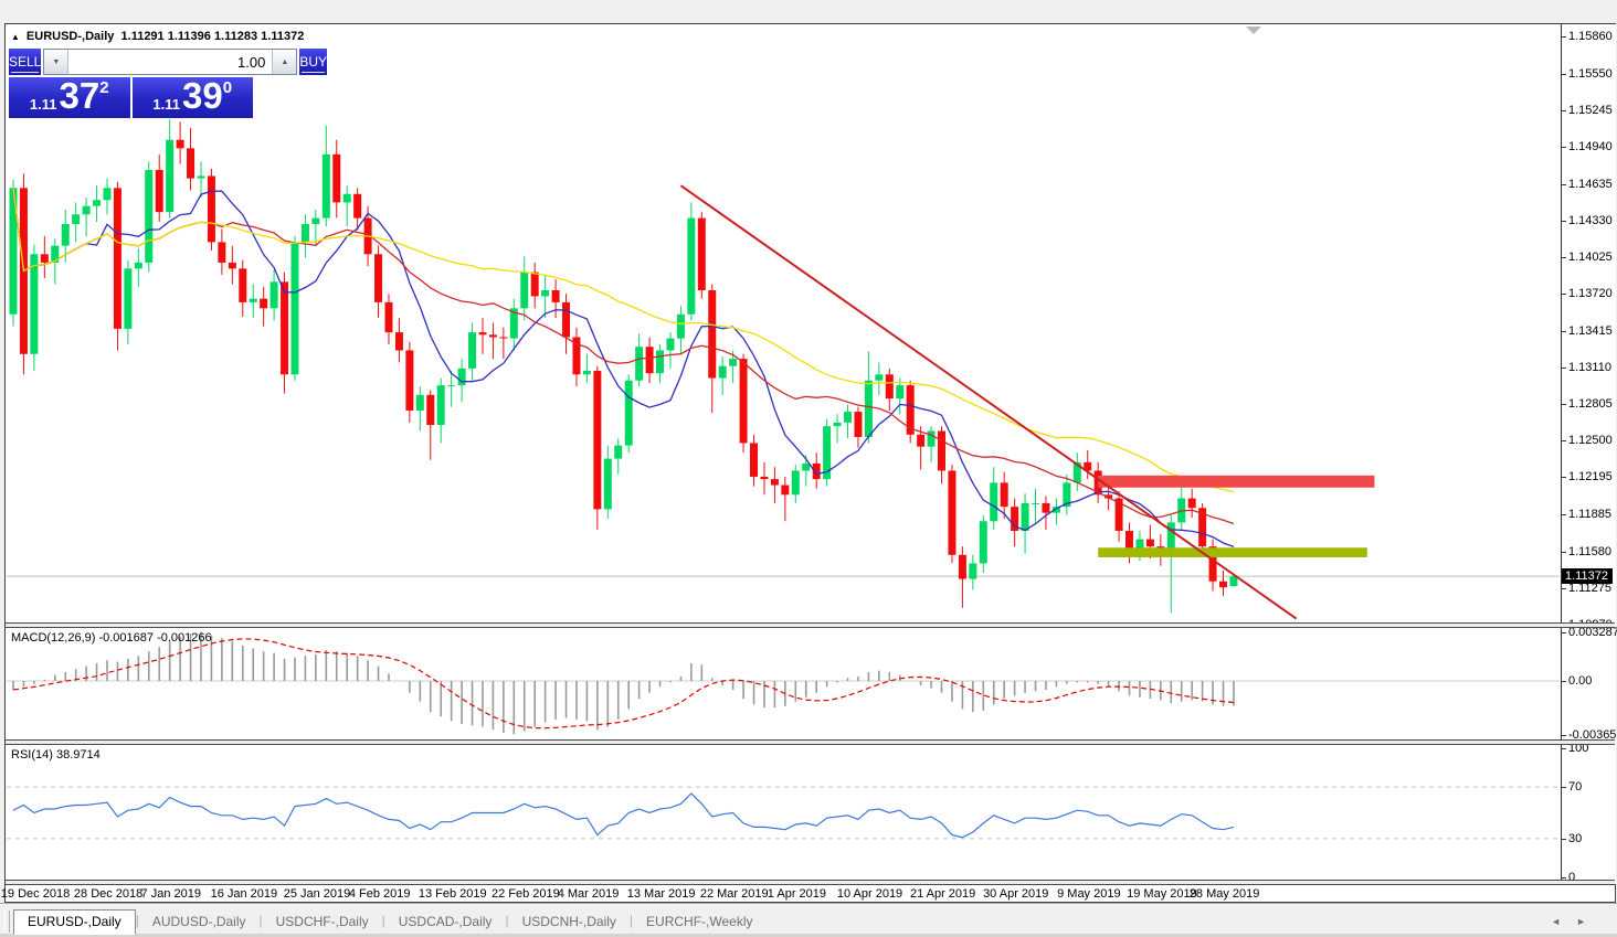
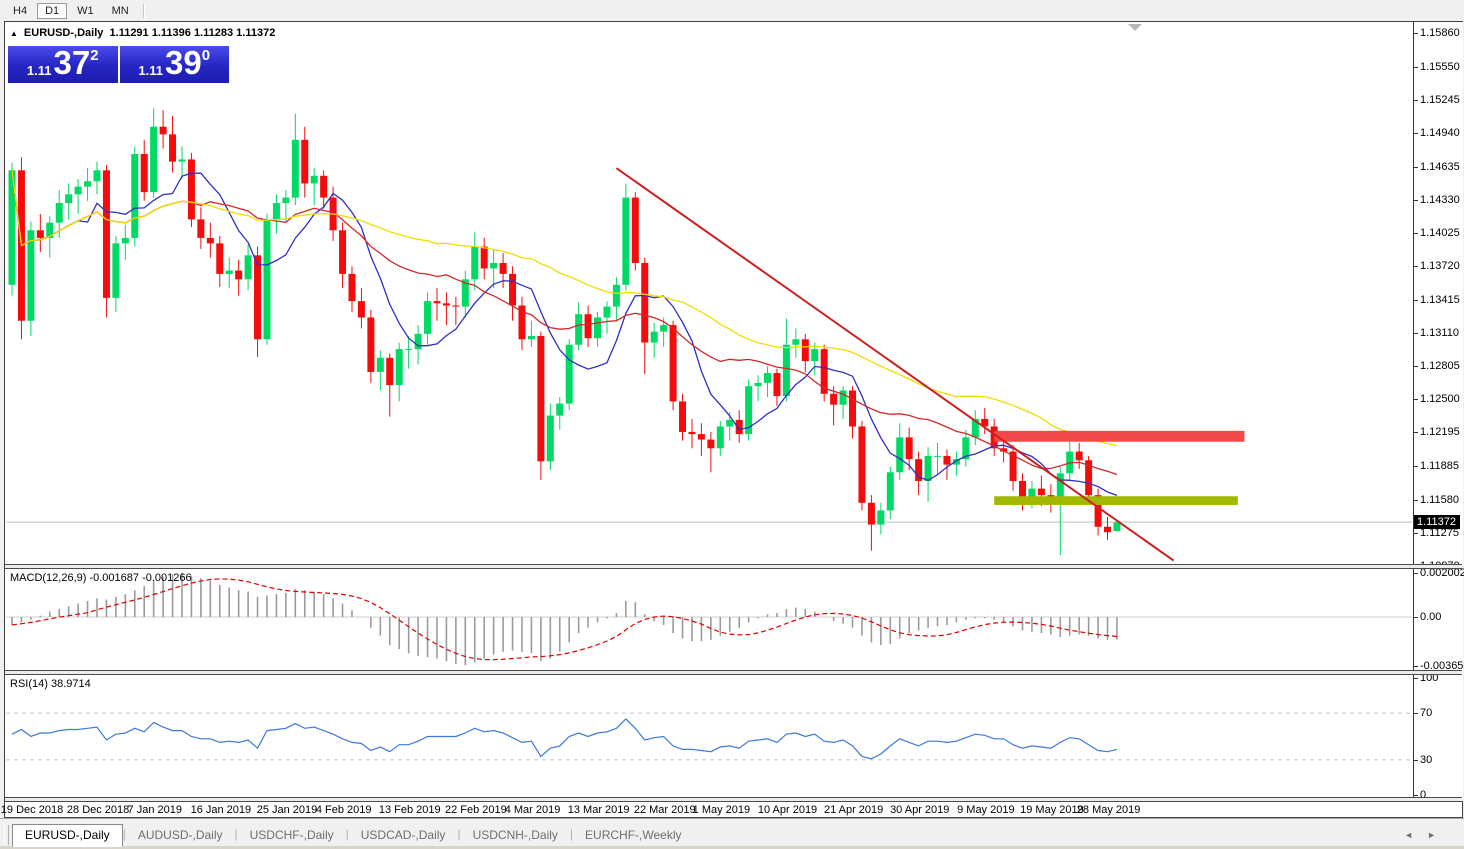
+ H4
+ D1
+ W1
+ MN
  ▲ EURUSD-,Daily 1.11291 1.11396 1.11283 1.11372
- SELL
- 1.00
- BUY
  1.11
  37
  2
  1.11
  39
  0
  MACD(12,26,9) -0.001687 -0.001266
  RSI(14) 38.9714
  1.15860
  1.15550
  1.15245
  1.14940
  1.14635
  1.14330
  1.14025
  1.13720
  1.13415
  1.13110
  1.12805
  1.12500
  1.12195
  1.11885
  1.11580
  1.11275
- 0.003287
+ 0.002002
  0.00
  -0.00365
  100
  70
  30
  0
  1.11372
  19 Dec 2018
  28 Dec 2018
  7 Jan 2019
  16 Jan 2019
  25 Jan 2019
  4 Feb 2019
  13 Feb 2019
  22 Feb 2019
  4 Mar 2019
  13 Mar 2019
  22 Mar 2019
- 1 Apr 2019
+ 1 May 2019
  10 Apr 2019
  21 Apr 2019
  30 Apr 2019
  9 May 2019
  19 May 2019
  28 May 2019
  EURUSD-,Daily
  |
  AUDUSD-,Daily
  |
  USDCHF-,Daily
  |
  USDCAD-,Daily
  |
  USDCNH-,Daily
  |
  EURCHF-,Weekly
  ◄
  ►
